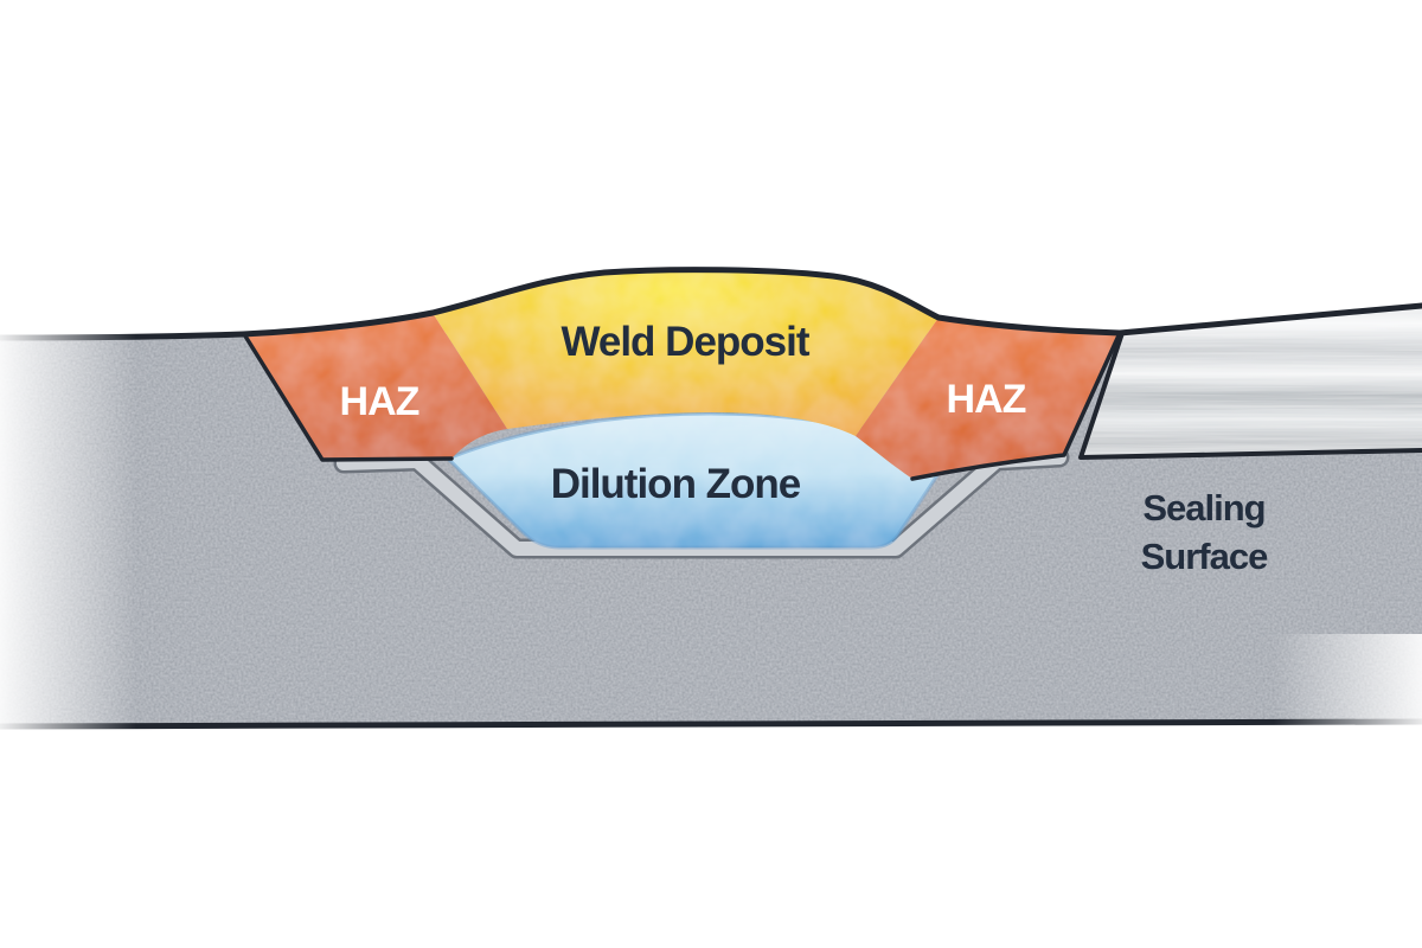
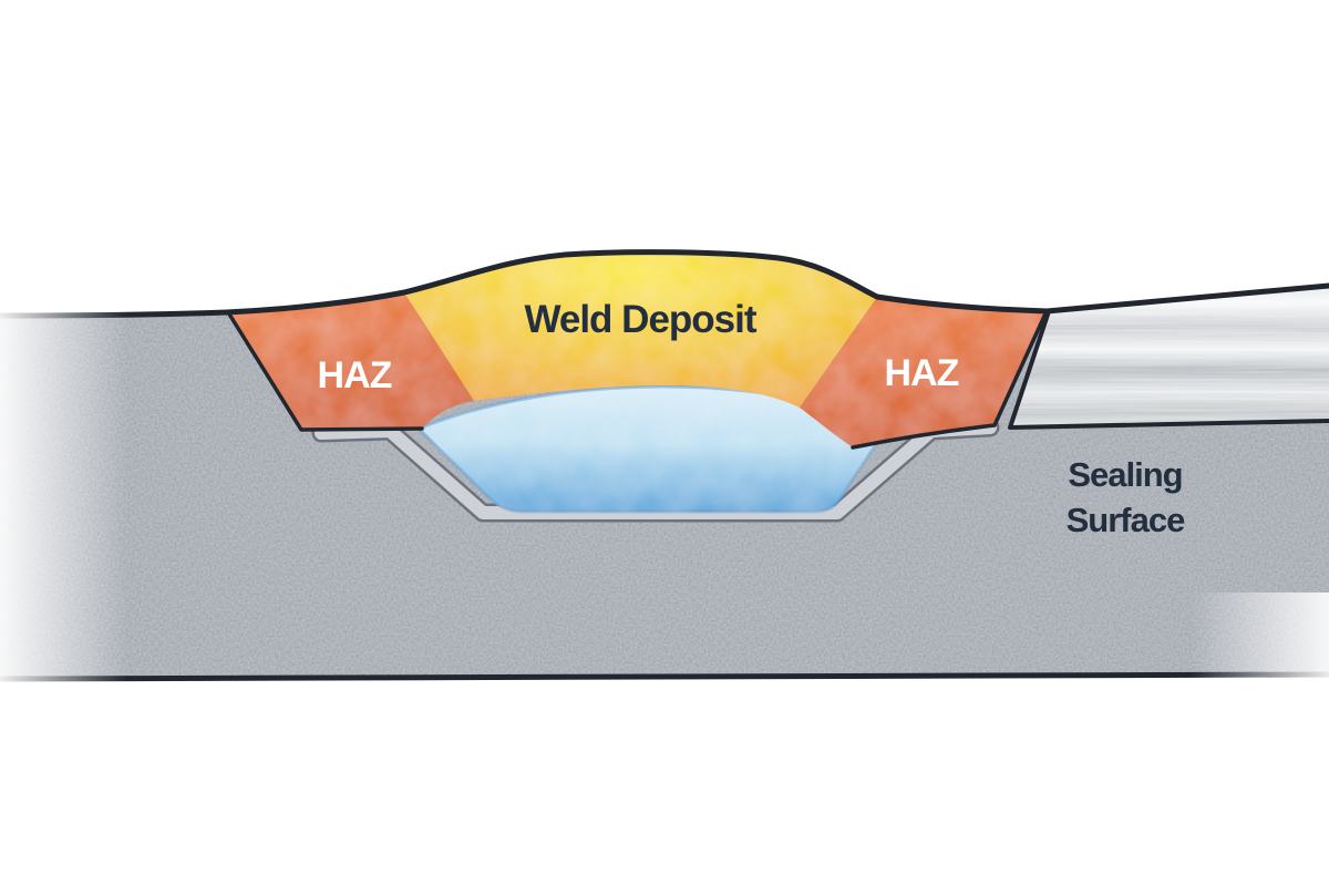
  Weld Deposit
  HAZ
  HAZ
- Dilution Zone
  Sealing
  Surface
